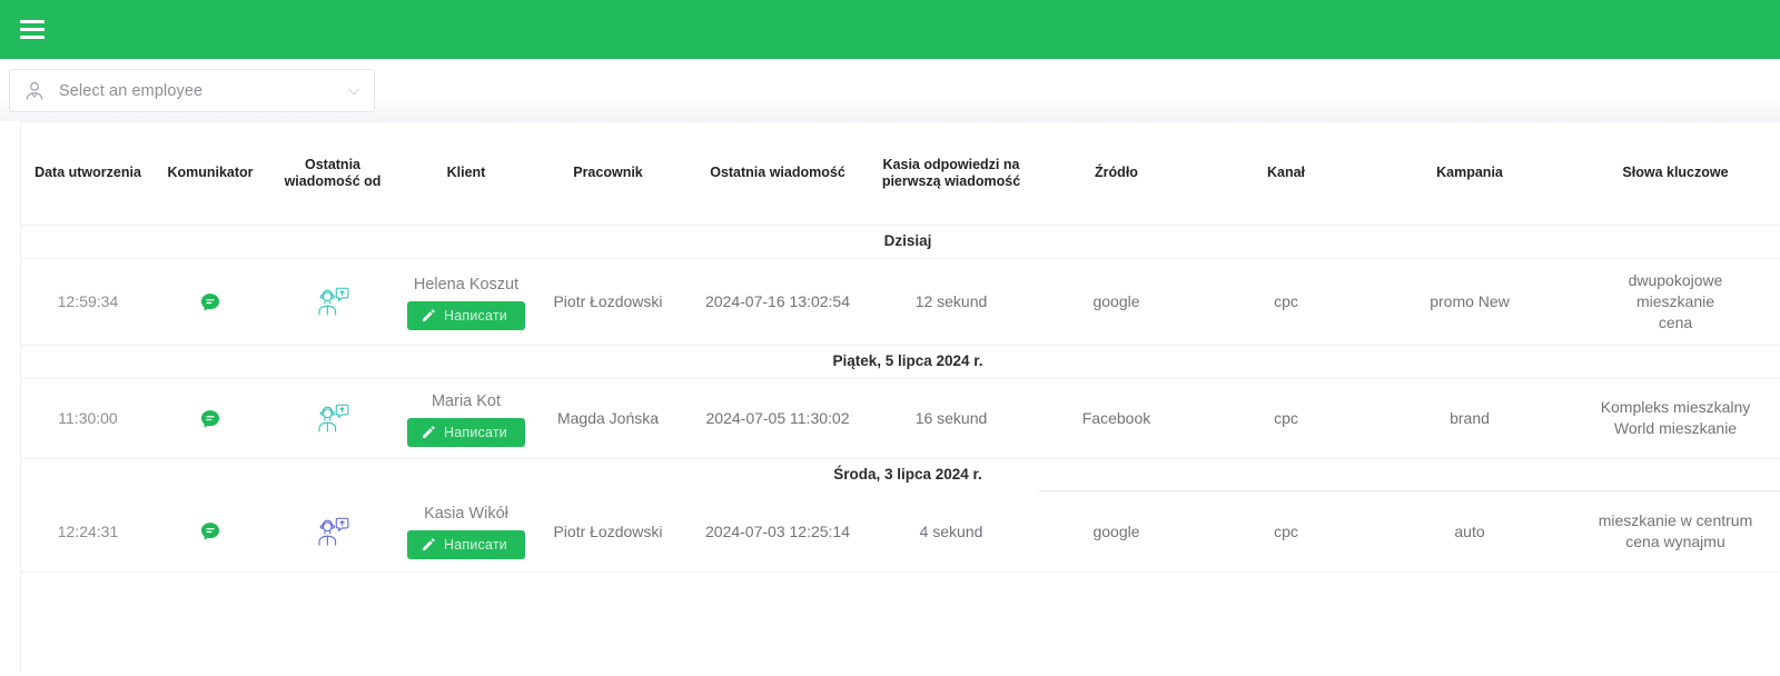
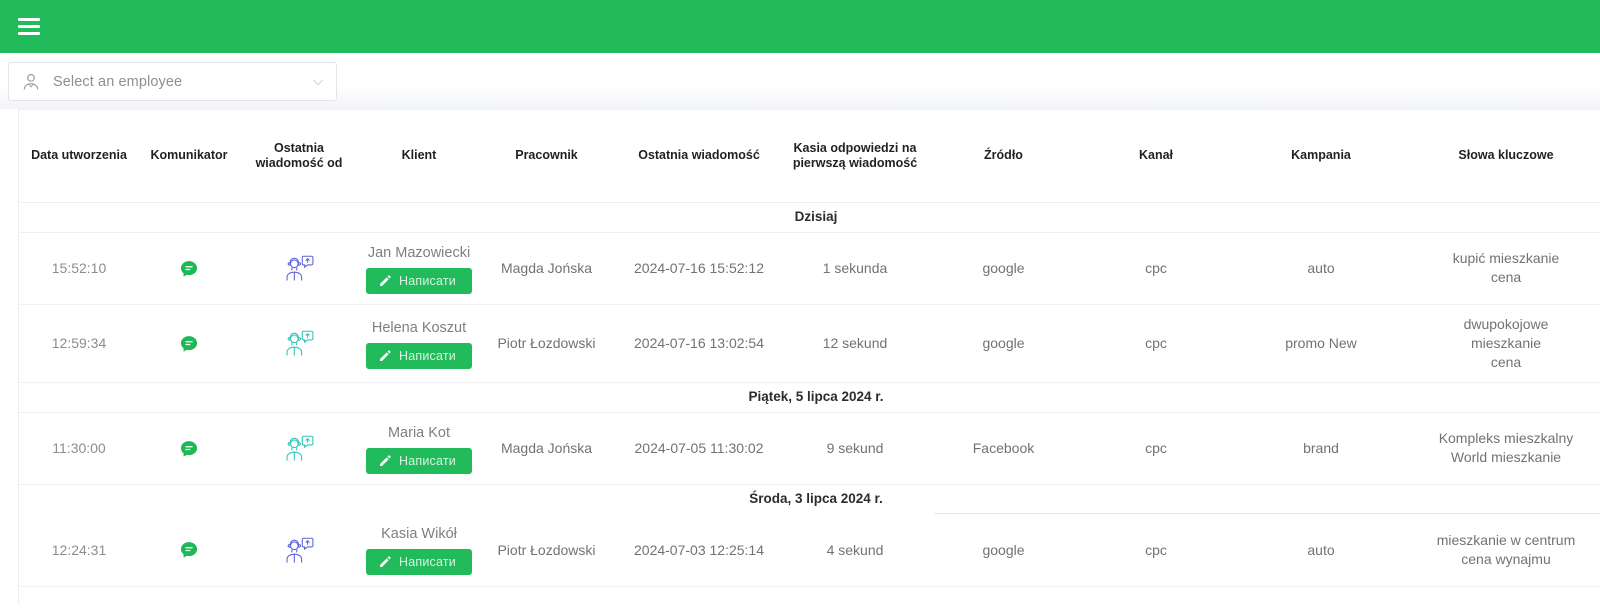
  Select an employee
  Data utworzenia	Komunikator	Ostatnia wiadomość od	Klient	Pracownik	Ostatnia wiadomość	Kasia odpowiedzi na pierwszą wiadomość	Źródło	Kanał	Kampania	Słowa kluczowe
  Dzisiaj
+ 15:52:10			Jan MazowieckiНаписати	Magda Jońska	2024-07-16 15:52:12	1 sekunda	google	cpc	auto	kupić mieszkaniecena
  12:59:34			Helena KoszutНаписати	Piotr Łozdowski	2024-07-16 13:02:54	12 sekund	google	cpc	promo New	dwupokojowemieszkaniecena
  Piątek, 5 lipca 2024 r.
- 11:30:00			Maria KotНаписати	Magda Jońska	2024-07-05 11:30:02	16 sekund	Facebook	cpc	brand	Kompleks mieszkalnyWorld mieszkanie
+ 11:30:00			Maria KotНаписати	Magda Jońska	2024-07-05 11:30:02	9 sekund	Facebook	cpc	brand	Kompleks mieszkalnyWorld mieszkanie
  Środa, 3 lipca 2024 r.
  12:24:31			Kasia WikółНаписати	Piotr Łozdowski	2024-07-03 12:25:14	4 sekund	google	cpc	auto	mieszkanie w centrumcena wynajmu
